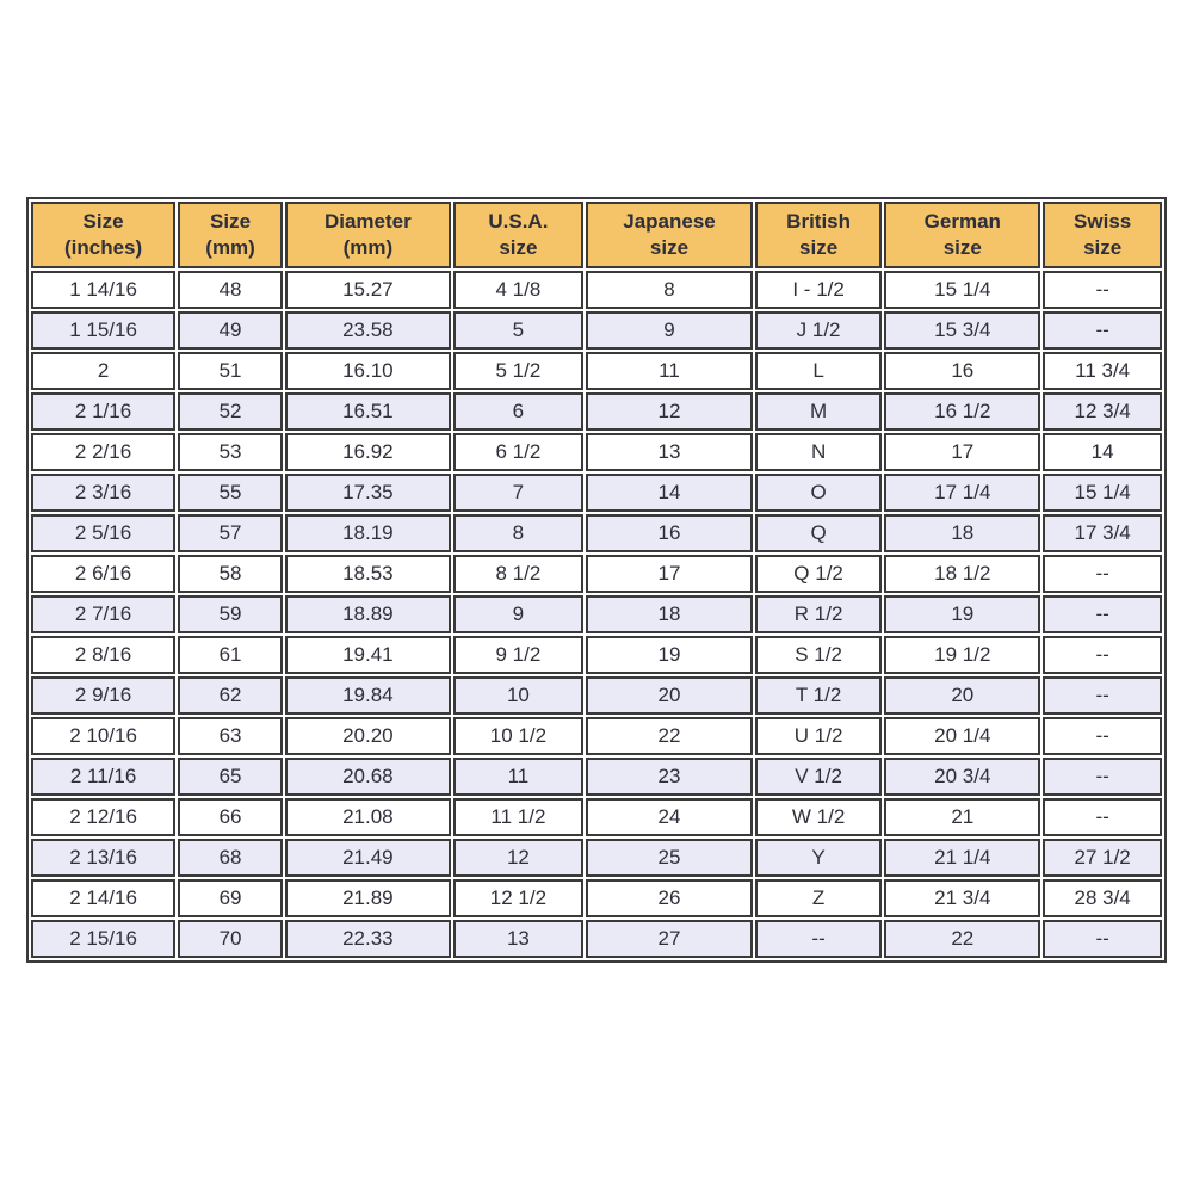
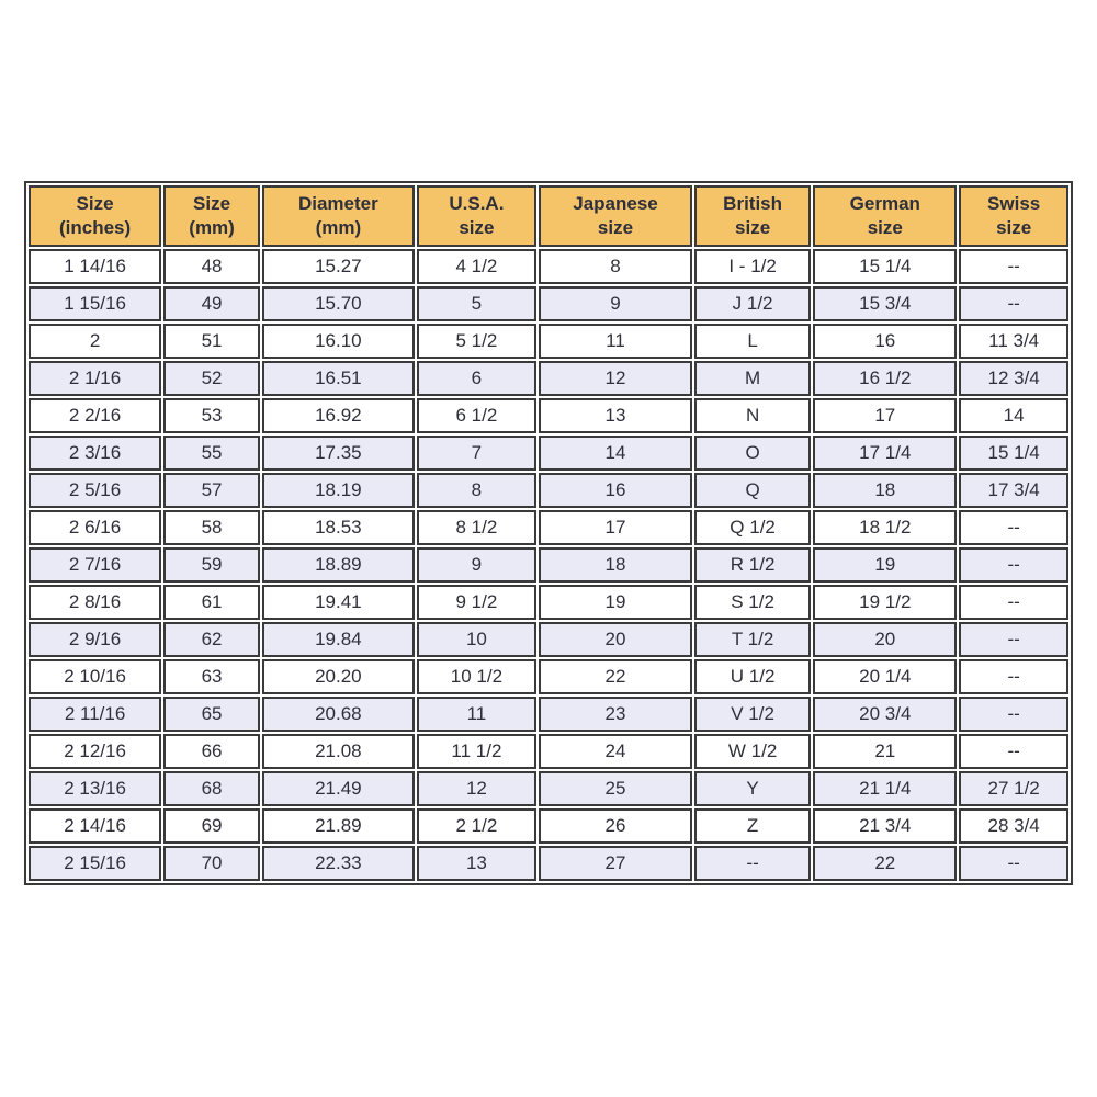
  Size (inches)	Size (mm)	Diameter (mm)	U.S.A. size	Japanese size	British size	German size	Swiss size
- 1 14/16	48	15.27	4 1/8	8	I - 1/2	15 1/4	--
+ 1 14/16	48	15.27	4 1/2	8	I - 1/2	15 1/4	--
- 1 15/16	49	23.58	5	9	J 1/2	15 3/4	--
+ 1 15/16	49	15.70	5	9	J 1/2	15 3/4	--
  2	51	16.10	5 1/2	11	L	16	11 3/4
  2 1/16	52	16.51	6	12	M	16 1/2	12 3/4
  2 2/16	53	16.92	6 1/2	13	N	17	14
  2 3/16	55	17.35	7	14	O	17 1/4	15 1/4
  2 5/16	57	18.19	8	16	Q	18	17 3/4
  2 6/16	58	18.53	8 1/2	17	Q 1/2	18 1/2	--
  2 7/16	59	18.89	9	18	R 1/2	19	--
  2 8/16	61	19.41	9 1/2	19	S 1/2	19 1/2	--
  2 9/16	62	19.84	10	20	T 1/2	20	--
  2 10/16	63	20.20	10 1/2	22	U 1/2	20 1/4	--
  2 11/16	65	20.68	11	23	V 1/2	20 3/4	--
  2 12/16	66	21.08	11 1/2	24	W 1/2	21	--
  2 13/16	68	21.49	12	25	Y	21 1/4	27 1/2
- 2 14/16	69	21.89	12 1/2	26	Z	21 3/4	28 3/4
+ 2 14/16	69	21.89	2 1/2	26	Z	21 3/4	28 3/4
  2 15/16	70	22.33	13	27	--	22	--
